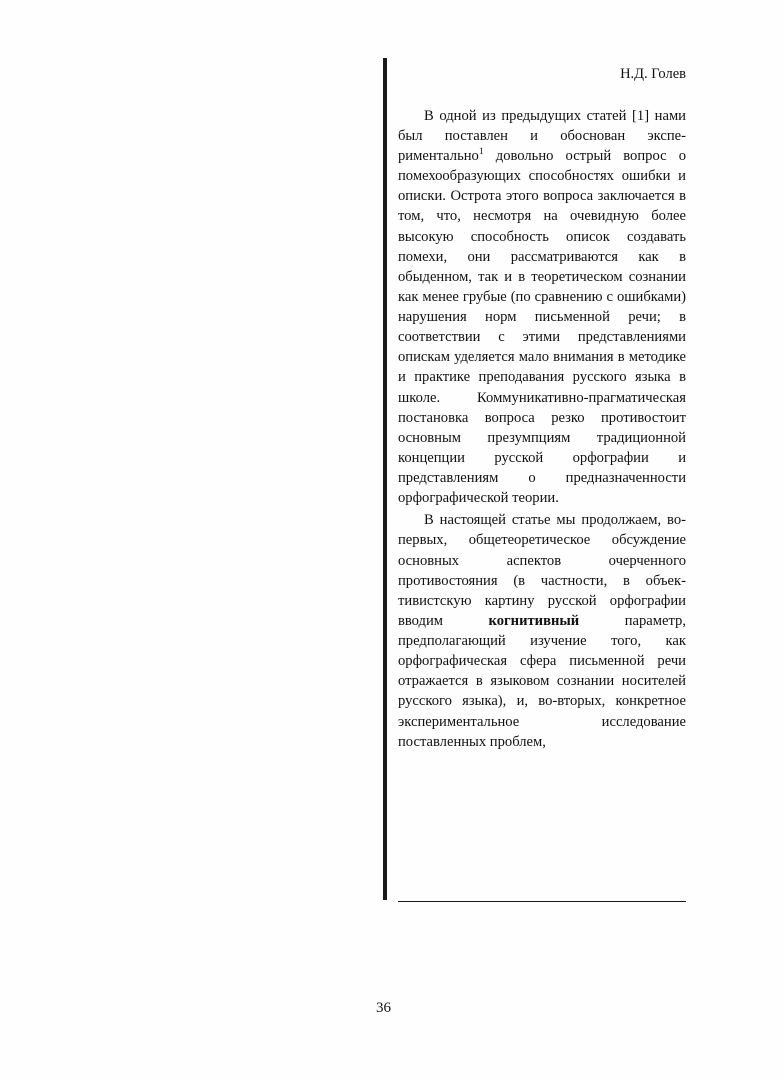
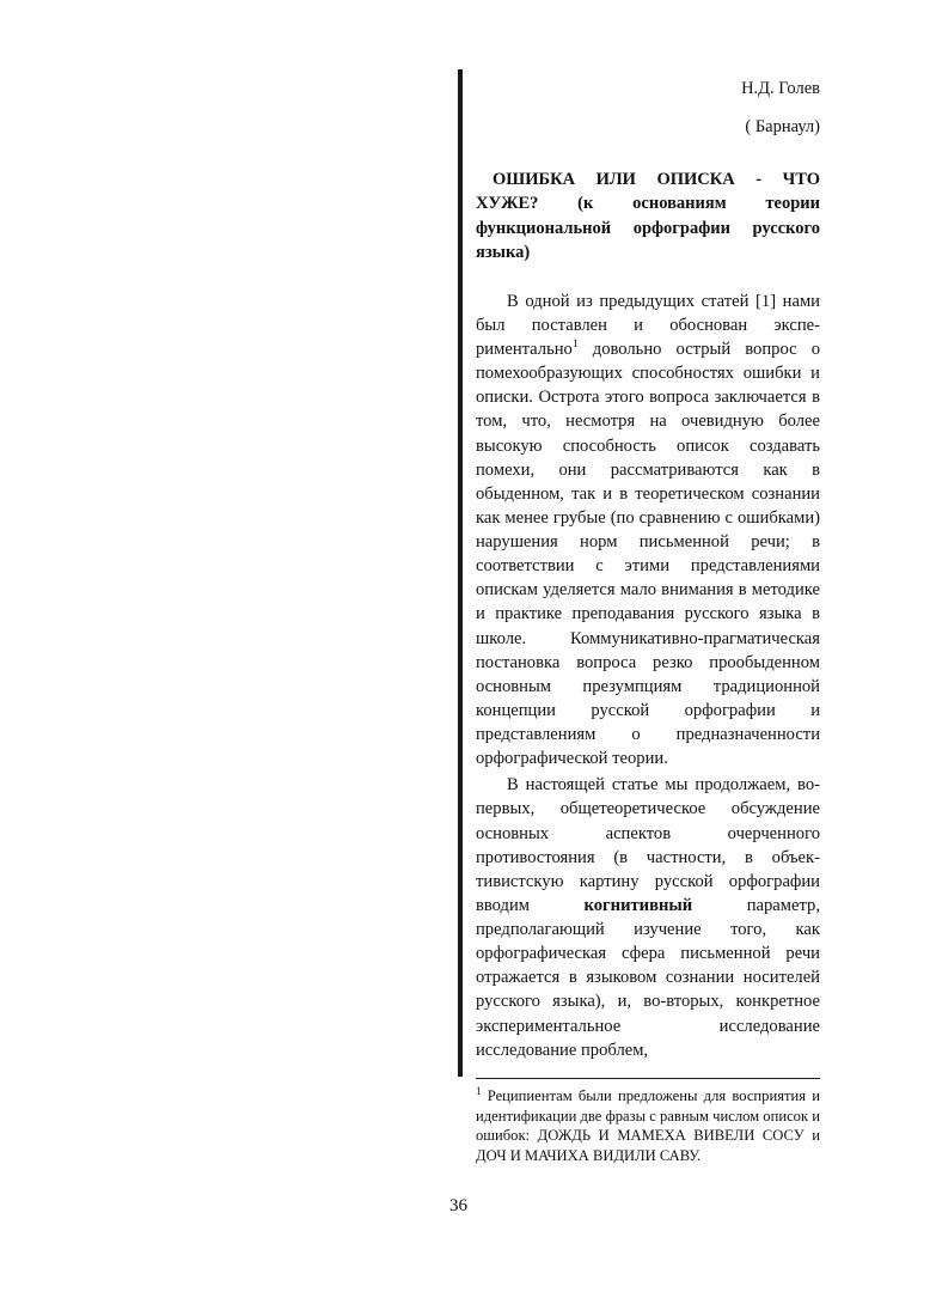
  Н.Д. Голев
+ ( Барнаул)
+ ОШИБКА ИЛИ ОПИСКА - ЧТО ХУЖЕ? (к основаниям теории функциональной орфографии рус­ского языка)
- В одной из предыдущих статей [1] нами был поставлен и обоснован экспе­иментально1 довольно острый вопрос о помехообразующих способностях ошибки и описки. Острота этого вопро­са заключается в том, что, несмотря на очевидную более высокую способность описок создавать помехи, они рассмат­риваются как в обыденном, так и в тео­ретическом сознании как менее грубые (по сравнению с ошибками) нарушения норм письменной речи; в соответствии с этими представлениями опискам уде­ляется мало внимания в методике и практике преподавания русского языка в школе. Коммуникативно-прагма­тическая постановка вопроса резко про­тивостоит основным презумпциям тра­диционной концепции русской орфо­графии и представлениям о предназна­ченности орфографической теории.
+ В одной из предыдущих статей [1] нами был поставлен и обоснован экспе­иментально1 довольно острый вопрос о помехообразующих способностях ошибки и описки. Острота этого вопро­са заключается в том, что, несмотря на очевидную более высокую способность описок создавать помехи, они рассмат­риваются как в обыденном, так и в тео­ретическом сознании как менее грубые (по сравнению с ошибками) нарушения норм письменной речи; в соответствии с этими представлениями опискам уде­ляется мало внимания в методике и практике преподавания русского языка в школе. Коммуникативно-прагма­тическая постановка вопроса резко про­обыденном основным презумпциям тра­диционной концепции русской орфо­графии и представлениям о предназна­ченности орфографической теории.
- В настоящей статье мы продолжаем, во-первых, общетеоретическое обсуж­дение основных аспектов очерченного противостояния (в частности, в объек­ивистскую картину русской орфогра­фии вводим когнитивный параметр, предполагающий изучение того, как орфографическая сфера письменной речи отражается в языковом сознании носителей русского языка), и, во-вторых, конкретное экспериментальное исследование поставленных проблем,
+ В настоящей статье мы продолжаем, во-первых, общетеоретическое обсуж­дение основных аспектов очерченного противостояния (в частности, в объек­ивистскую картину русской орфогра­фии вводим когнитивный параметр, предполагающий изучение того, как орфографическая сфера письменной речи отражается в языковом сознании носителей русского языка), и, во-вторых, конкретное экспериментальное исследование исследование проблем,
+ 1 Реципиентам были предложены для вос­приятия и идентификации две фразы с рав­ным числом описок и ошибок: ДОЖДЬ И МАМЕХА ВИВЕЛИ СОСУ и ДОЧ И МА­ЧИХА ВИДИЛИ САВУ.
  36
